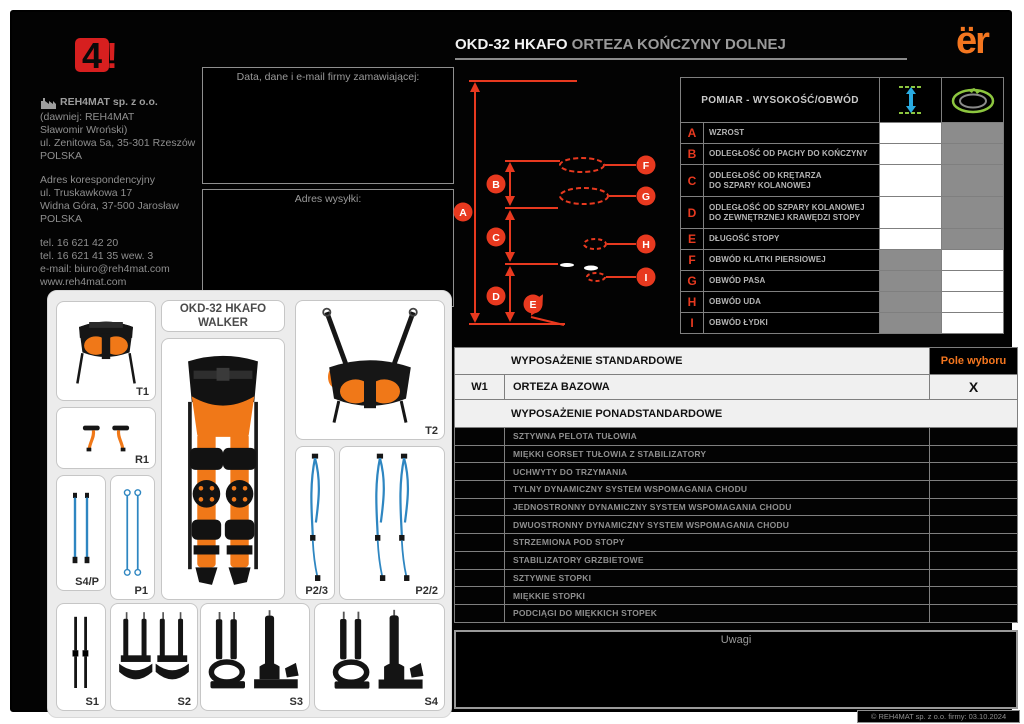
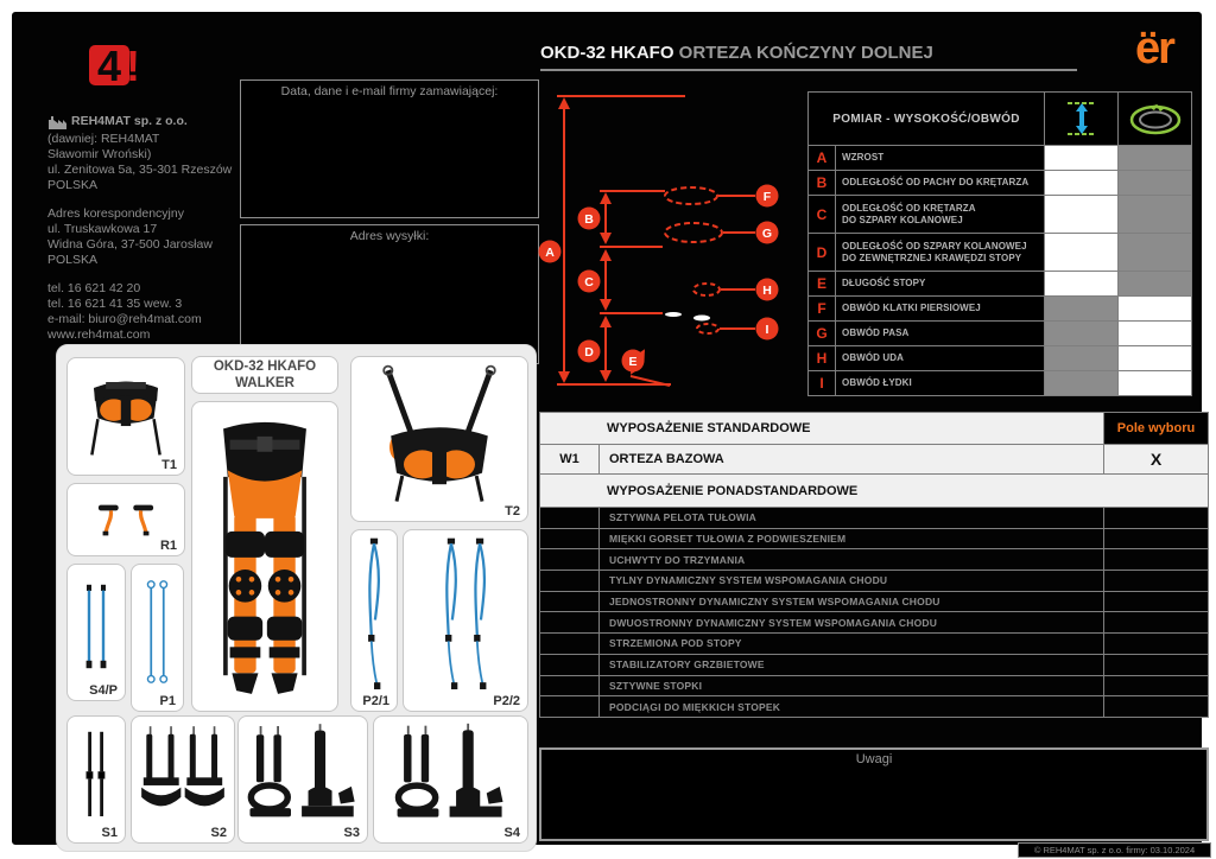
  4
  !
  REH4MAT sp. z o.o.
  (dawniej: REH4MAT
  Sławomir Wroński)
  ul. Zenitowa 5a, 35-301 Rzeszów
  POLSKA
  Adres korespondencyjny
  ul. Truskawkowa 17
  Widna Góra, 37-500 Jarosław
  POLSKA
  tel. 16 621 42 20
  tel. 16 621 41 35 wew. 3
  e-mail: biuro@reh4mat.com
  www.reh4mat.com
  Data, dane i e-mail firmy zamawiającej:
  Adres wysyłki:
  OKD-32 HKAFO ORTEZA KOŃCZYNY DOLNEJ
  ër
  A
  B
  C
  D
  E
  F
  G
  H
  I
  POMIAR - WYSOKOŚĆ/OBWÓD
  A
  WZROST
  B
- ODLEGŁOŚĆ OD PACHY DO KOŃCZYNY
+ ODLEGŁOŚĆ OD PACHY DO KRĘTARZA
  C
  ODLEGŁOŚĆ OD KRĘTARZA
  DO SZPARY KOLANOWEJ
  D
  ODLEGŁOŚĆ OD SZPARY KOLANOWEJ
  DO ZEWNĘTRZNEJ KRAWĘDZI STOPY
  E
  DŁUGOŚĆ STOPY
  F
  OBWÓD KLATKI PIERSIOWEJ
  G
  OBWÓD PASA
  H
  OBWÓD UDA
  I
  OBWÓD ŁYDKI
  T1
  R1
  S4/P
  P1
  S1
  OKD-32 HKAFO
  WALKER
  T2
- P2/3
+ P2/1
  P2/2
  S2
  S3
  S4
  WYPOSAŻENIE STANDARDOWE
  Pole wyboru
  W1
  ORTEZA BAZOWA
  X
  WYPOSAŻENIE PONADSTANDARDOWE
  SZTYWNA PELOTA TUŁOWIA
- MIĘKKI GORSET TUŁOWIA Z STABILIZATORY
+ MIĘKKI GORSET TUŁOWIA Z PODWIESZENIEM
  UCHWYTY DO TRZYMANIA
  TYLNY DYNAMICZNY SYSTEM WSPOMAGANIA CHODU
  JEDNOSTRONNY DYNAMICZNY SYSTEM WSPOMAGANIA CHODU
  DWUOSTRONNY DYNAMICZNY SYSTEM WSPOMAGANIA CHODU
  STRZEMIONA POD STOPY
  STABILIZATORY GRZBIETOWE
  SZTYWNE STOPKI
- MIĘKKIE STOPKI
  PODCIĄGI DO MIĘKKICH STOPEK
  Uwagi
  © REH4MAT sp. z o.o. firmy: 03.10.2024
